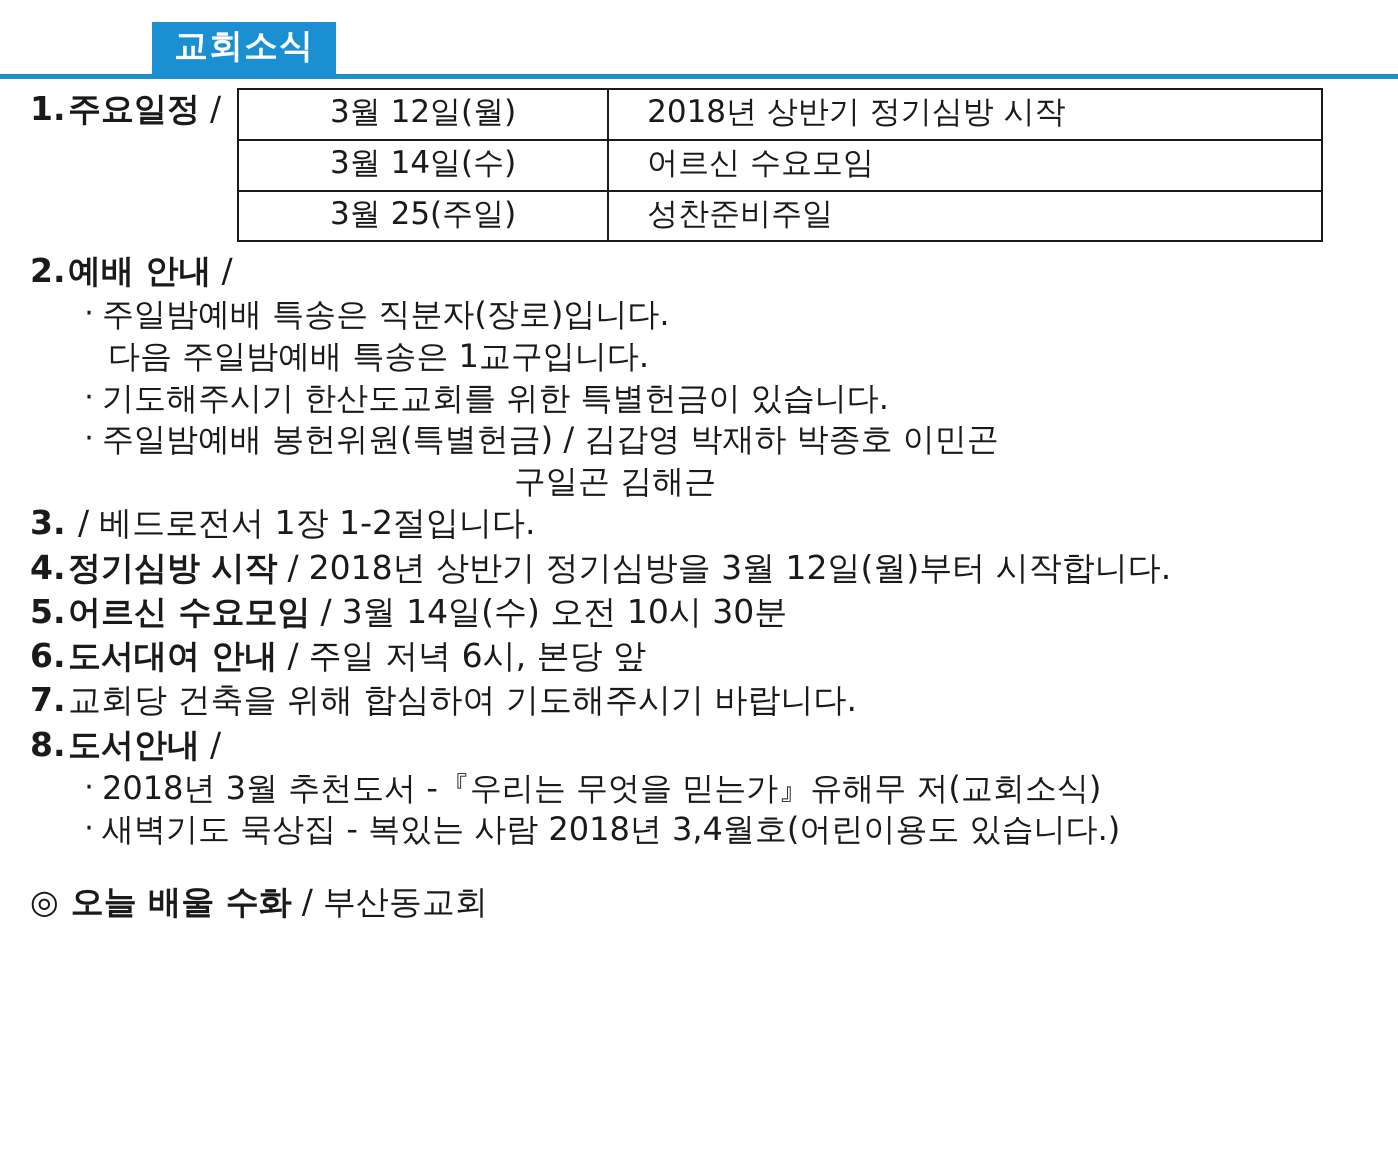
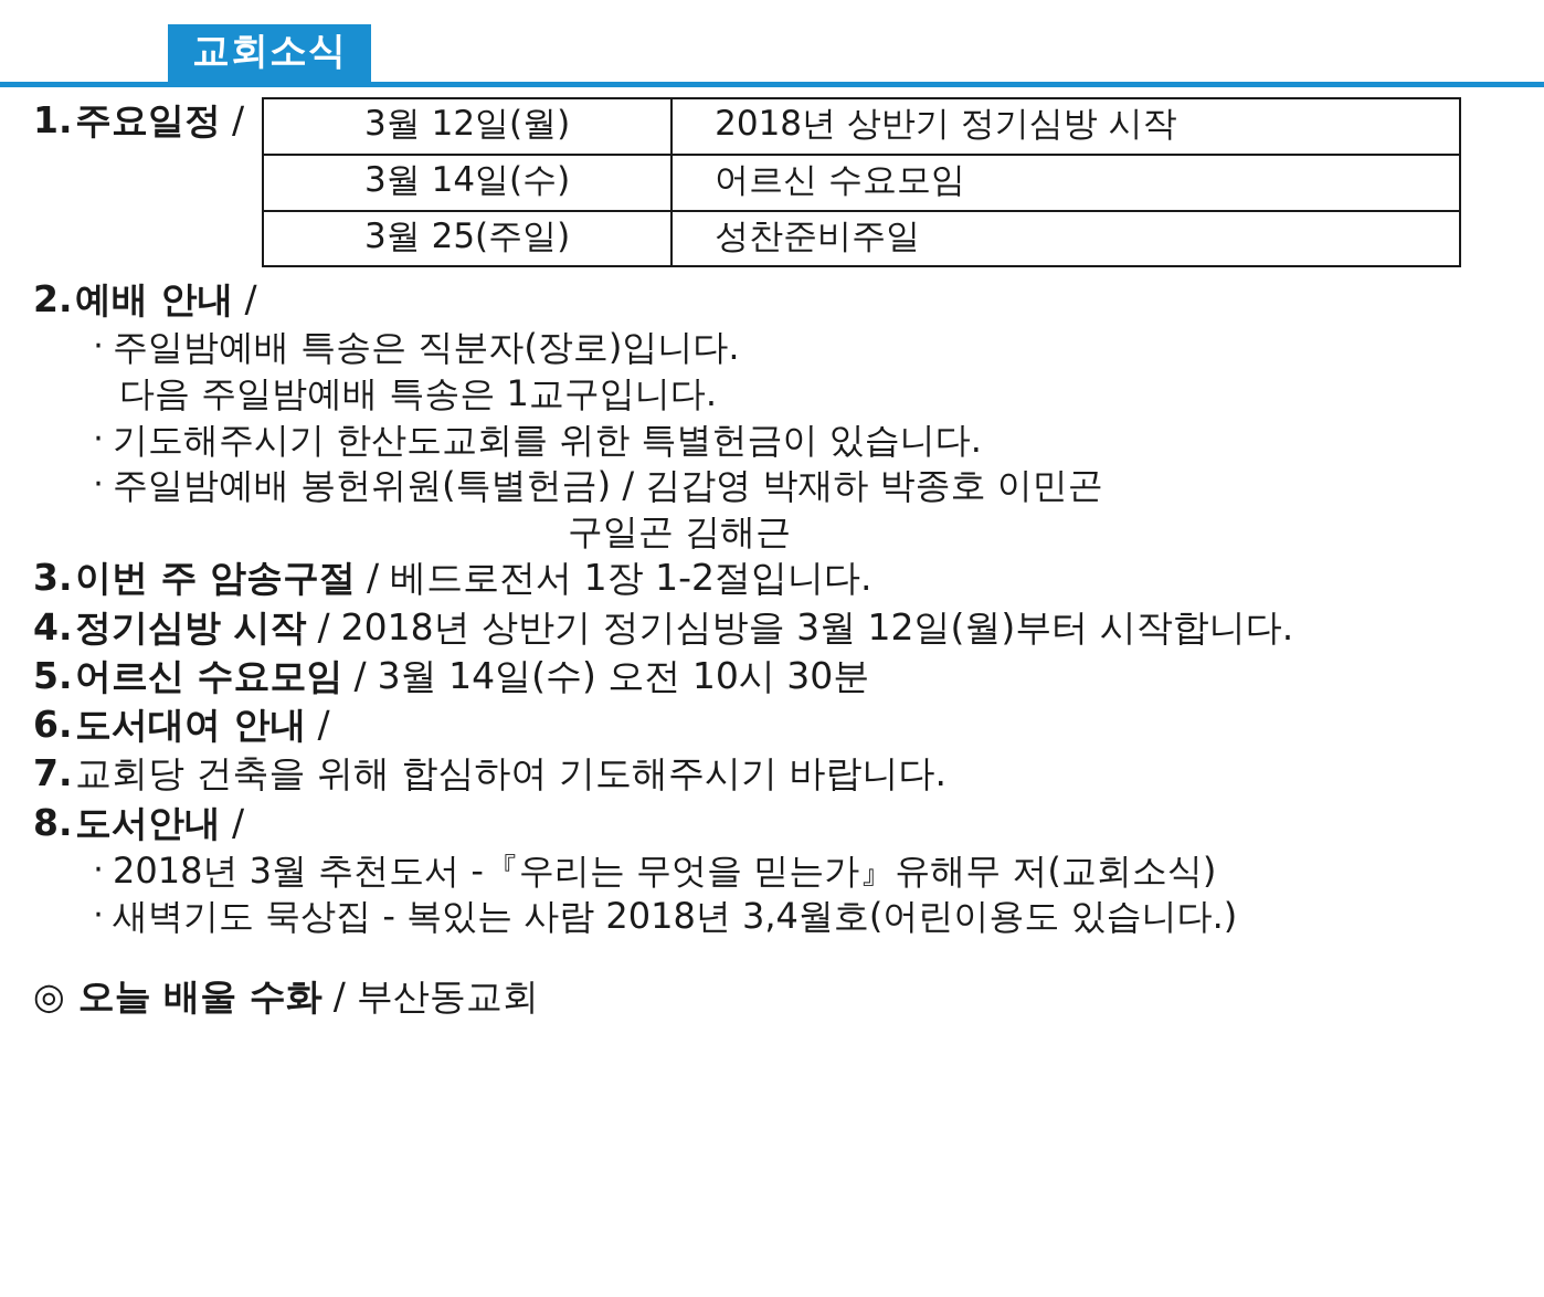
  교회소식
  1.
  주요일정
  /
  3월 12일(월)	2018년 상반기 정기심방 시작
  3월 14일(수)	어르신 수요모임
  3월 25(주일)	성찬준비주일
  2.
  예배 안내
  /
  ·
  주일밤예배 특송은 직분자(장로)입니다.
  다음 주일밤예배 특송은 1교구입니다.
  ·
  기도해주시기 한산도교회를 위한 특별헌금이 있습니다.
  ·
  주일밤예배 봉헌위원(특별헌금) / 김갑영 박재하 박종호 이민곤
  구일곤 김해근
  3.
+ 이번 주 암송구절
  /
  베드로전서 1장 1-2절입니다.
  4.
  정기심방 시작
  /
  2018년 상반기 정기심방을 3월 12일(월)부터 시작합니다.
  5.
  어르신 수요모임
  /
  3월 14일(수) 오전 10시 30분
  6.
  도서대여 안내
  /
- 주일 저녁 6시, 본당 앞
  7.
  교회당 건축을 위해 합심하여 기도해주시기 바랍니다.
  8.
  도서안내
  /
  ·
  2018년 3월 추천도서 -『우리는 무엇을 믿는가』유해무 저(교회소식)
  ·
  새벽기도 묵상집 - 복있는 사람 2018년 3,4월호(어린이용도 있습니다.)
  ◎
  오늘 배울 수화
  /
  부산동교회
